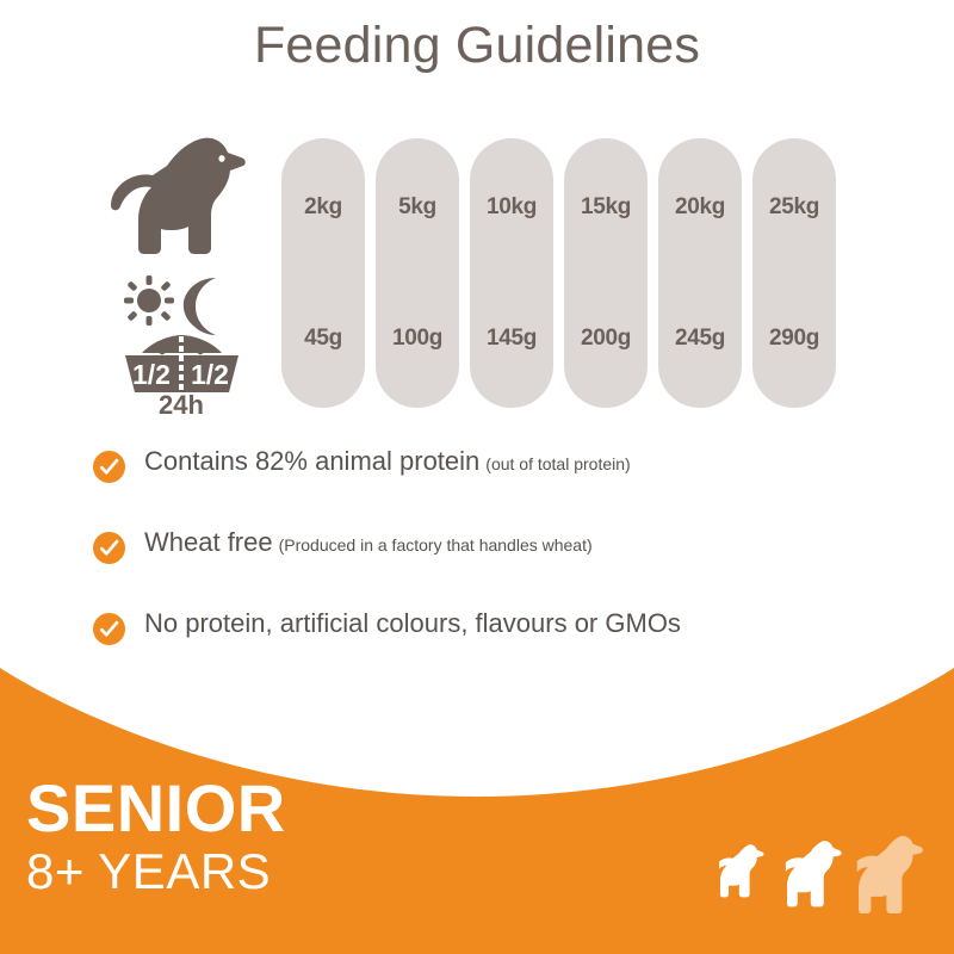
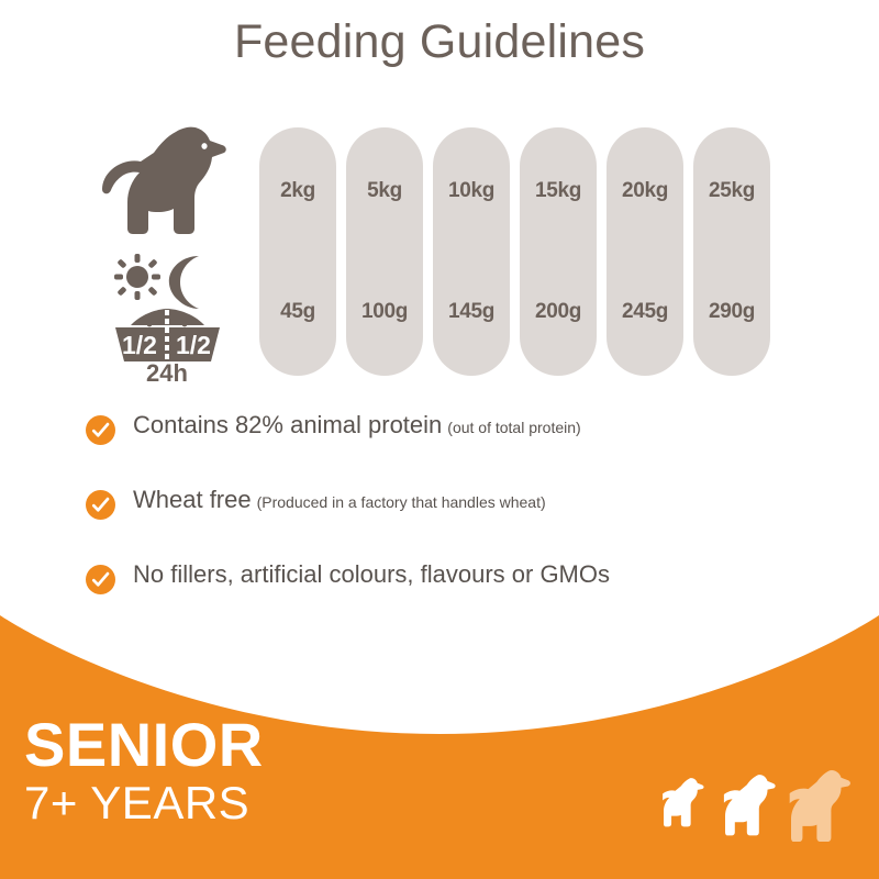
  Feeding Guidelines
  1/2
  1/2
  24h
  2kg
  45g
  5kg
  100g
  10kg
  145g
  15kg
  200g
  20kg
  245g
  25kg
  290g
  Contains 82% animal protein (out of total protein)
  Wheat free (Produced in a factory that handles wheat)
- No protein, artificial colours, flavours or GMOs
+ No fillers, artificial colours, flavours or GMOs
  SENIOR
- 8+ YEARS
+ 7+ YEARS
